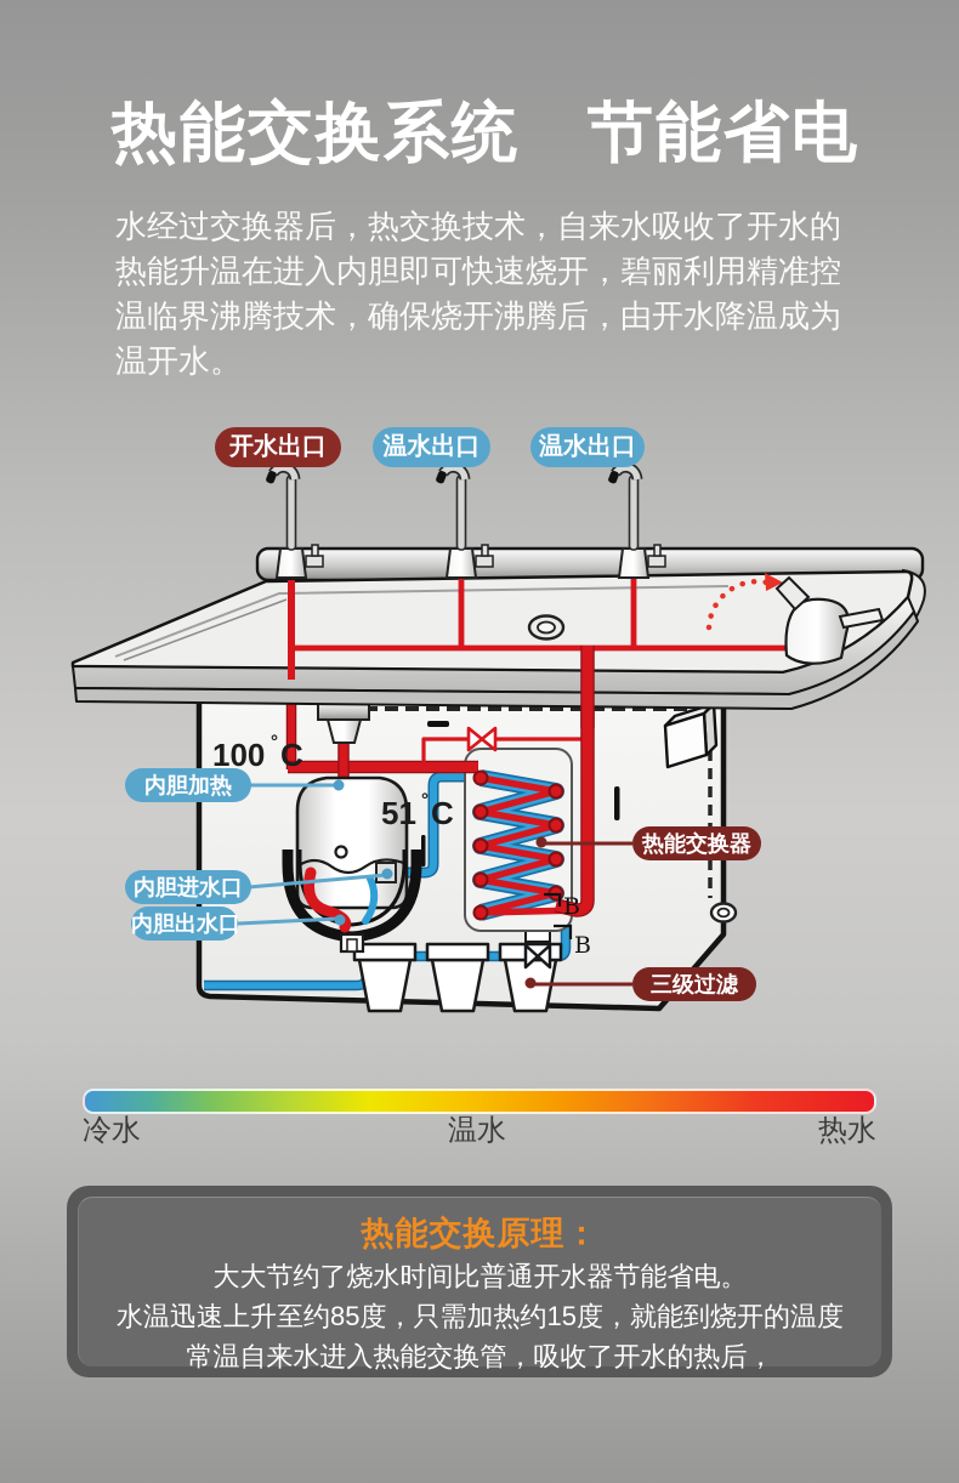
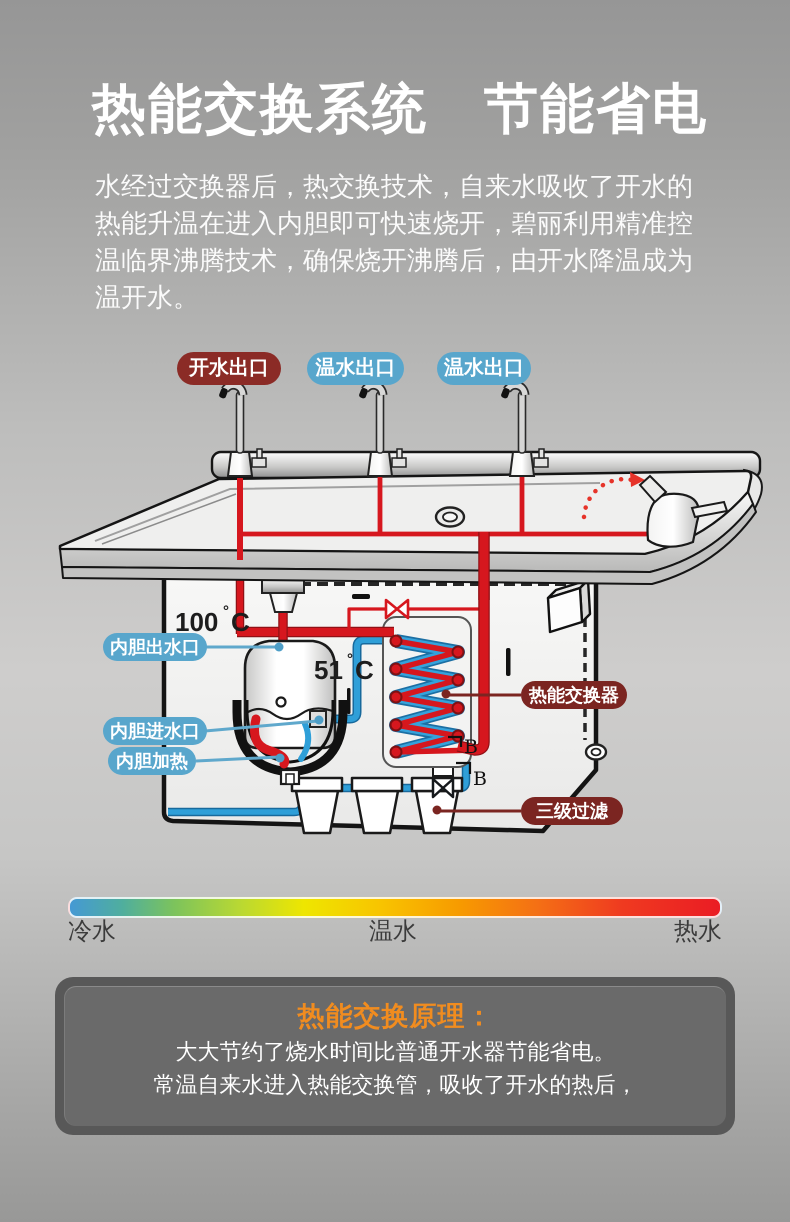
  热能交换系统 节能省电
  水经过交换器后，热交换技术，自来水吸收了开水的热能升温在进入内胆即可快速烧开，碧丽利用精准控温临界沸腾技术，确保烧开沸腾后，由开水降温成为温开水。
  B
  B
  100
  °
  C
  51
  °
  C
  开水出口
  温水出口
  温水出口
- 内胆加热
+ 内胆出水口
  内胆进水口
- 内胆出水口
+ 内胆加热
  热能交换器
  三级过滤
  冷水
  温水
  热水
  热能交换原理：
  大大节约了烧水时间比普通开水器节能省电。
- 水温迅速上升至约85度，只需加热约15度，就能到烧开的温度
  常温自来水进入热能交换管，吸收了开水的热后，
